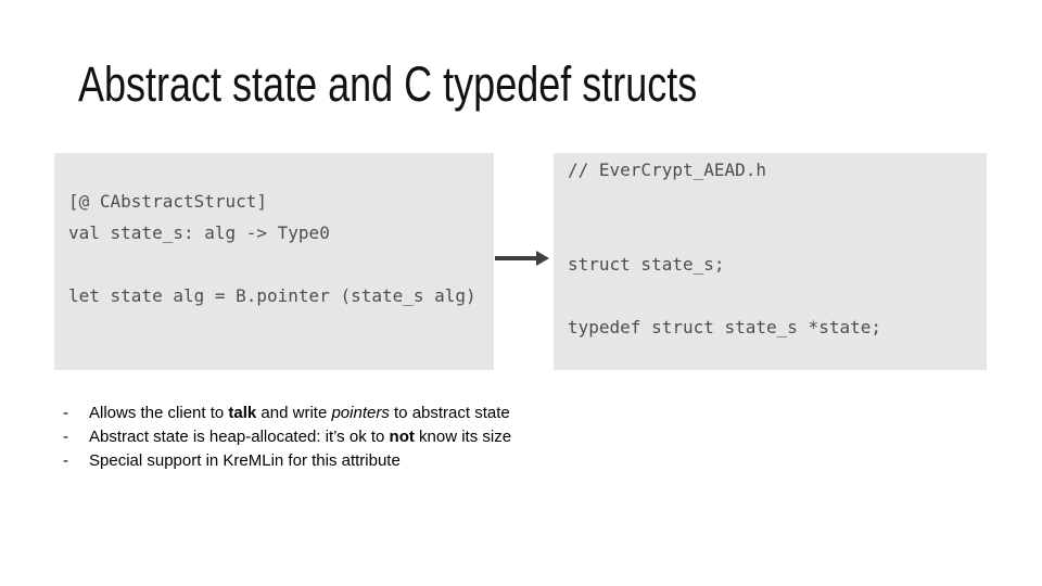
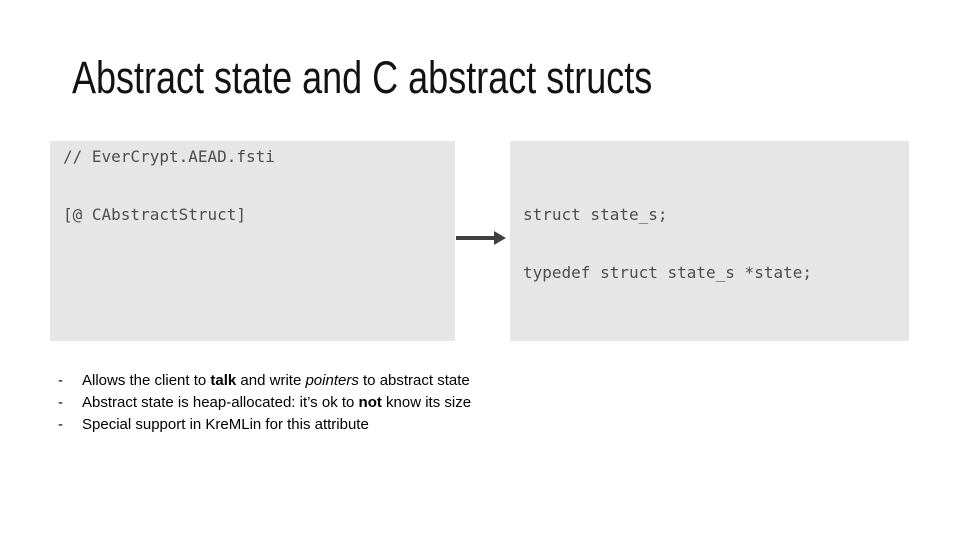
- Abstract state and C typedef structs
+ Abstract state and C abstract structs
+ // EverCrypt.AEAD.fsti
  [@ CAbstractStruct]
- val state_s: alg -> Type0
- let state alg = B.pointer (state_s alg)
- // EverCrypt_AEAD.h
  struct state_s;
  typedef struct state_s *state;
  -
  Allows the client to talk and write pointers to abstract state
  -
  Abstract state is heap-allocated: it’s ok to not know its size
  -
  Special support in KreMLin for this attribute
